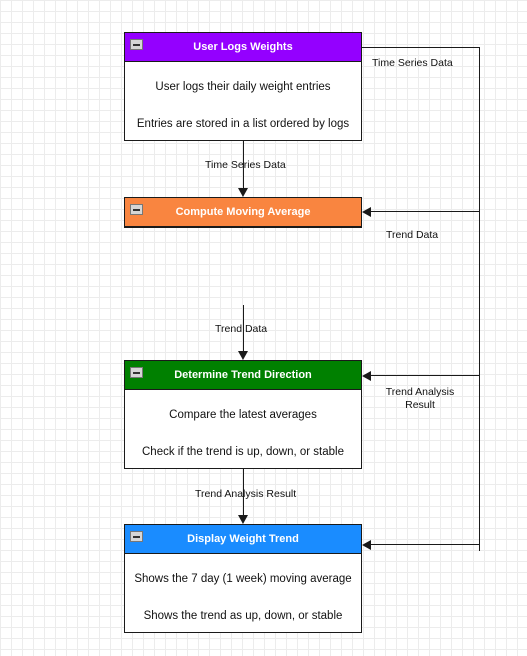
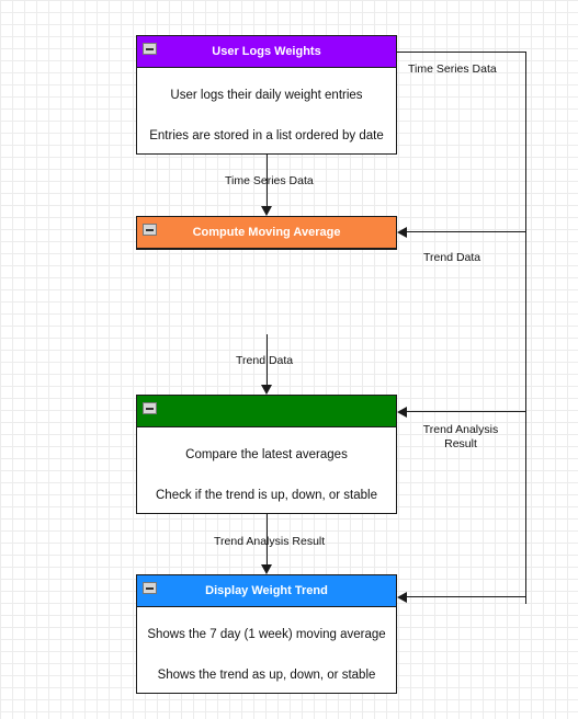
  Time Series Data
  Time Series Data
  Trend Data
  Trend Analysis Result
  Trend Data
  Trend Analysis
  Result
  User Logs Weights
  User logs their daily weight entries
- Entries are stored in a list ordered by logs
+ Entries are stored in a list ordered by date
  Compute Moving Average
- Determine Trend Direction
  Compare the latest averages
  Check if the trend is up, down, or stable
  Display Weight Trend
  Shows the 7 day (1 week) moving average
  Shows the trend as up, down, or stable
